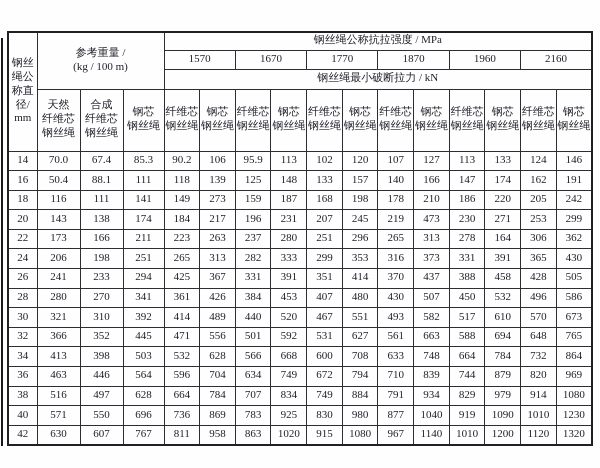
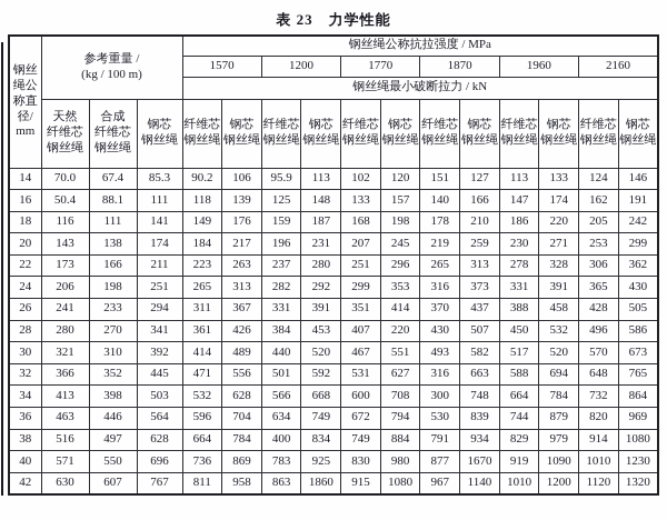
+ 表 23 力学性能
  钢丝 绳公 称直 径/ mm	参考重量 / (kg / 100 m)	钢丝绳公称抗拉强度 / MPa
- 1570	1670	1770	1870	1960	2160
+ 1570	1200	1770	1870	1960	2160
  钢丝绳最小破断拉力 / kN
  天然 纤维芯 钢丝绳	合成 纤维芯 钢丝绳	钢芯 钢丝绳	纤维芯 钢丝绳	钢芯 钢丝绳	纤维芯 钢丝绳	钢芯 钢丝绳	纤维芯 钢丝绳	钢芯 钢丝绳	纤维芯 钢丝绳	钢芯 钢丝绳	纤维芯 钢丝绳	钢芯 钢丝绳	纤维芯 钢丝绳	钢芯 钢丝绳
- 14	70.0	67.4	85.3	90.2	106	95.9	113	102	120	107	127	113	133	124	146
+ 14	70.0	67.4	85.3	90.2	106	95.9	113	102	120	151	127	113	133	124	146
  16	50.4	88.1	111	118	139	125	148	133	157	140	166	147	174	162	191
- 18	116	111	141	149	273	159	187	168	198	178	210	186	220	205	242
+ 18	116	111	141	149	176	159	187	168	198	178	210	186	220	205	242
- 20	143	138	174	184	217	196	231	207	245	219	473	230	271	253	299
+ 20	143	138	174	184	217	196	231	207	245	219	259	230	271	253	299
- 22	173	166	211	223	263	237	280	251	296	265	313	278	164	306	362
+ 22	173	166	211	223	263	237	280	251	296	265	313	278	328	306	362
- 24	206	198	251	265	313	282	333	299	353	316	373	331	391	365	430
+ 24	206	198	251	265	313	282	292	299	353	316	373	331	391	365	430
- 26	241	233	294	425	367	331	391	351	414	370	437	388	458	428	505
+ 26	241	233	294	311	367	331	391	351	414	370	437	388	458	428	505
- 28	280	270	341	361	426	384	453	407	480	430	507	450	532	496	586
+ 28	280	270	341	361	426	384	453	407	220	430	507	450	532	496	586
- 30	321	310	392	414	489	440	520	467	551	493	582	517	610	570	673
+ 30	321	310	392	414	489	440	520	467	551	493	582	517	520	570	673
- 32	366	352	445	471	556	501	592	531	627	561	663	588	694	648	765
+ 32	366	352	445	471	556	501	592	531	627	316	663	588	694	648	765
- 34	413	398	503	532	628	566	668	600	708	633	748	664	784	732	864
+ 34	413	398	503	532	628	566	668	600	708	300	748	664	784	732	864
- 36	463	446	564	596	704	634	749	672	794	710	839	744	879	820	969
+ 36	463	446	564	596	704	634	749	672	794	530	839	744	879	820	969
- 38	516	497	628	664	784	707	834	749	884	791	934	829	979	914	1080
+ 38	516	497	628	664	784	400	834	749	884	791	934	829	979	914	1080
- 40	571	550	696	736	869	783	925	830	980	877	1040	919	1090	1010	1230
+ 40	571	550	696	736	869	783	925	830	980	877	1670	919	1090	1010	1230
- 42	630	607	767	811	958	863	1020	915	1080	967	1140	1010	1200	1120	1320
+ 42	630	607	767	811	958	863	1860	915	1080	967	1140	1010	1200	1120	1320
